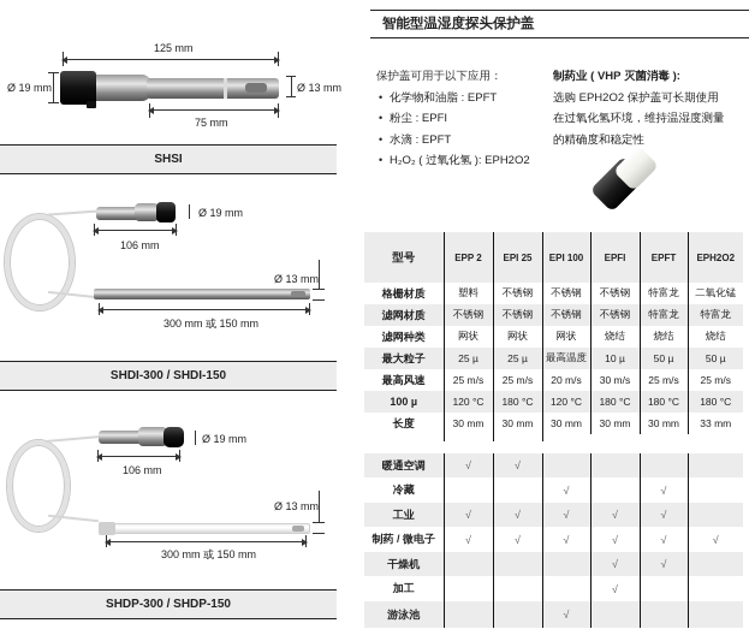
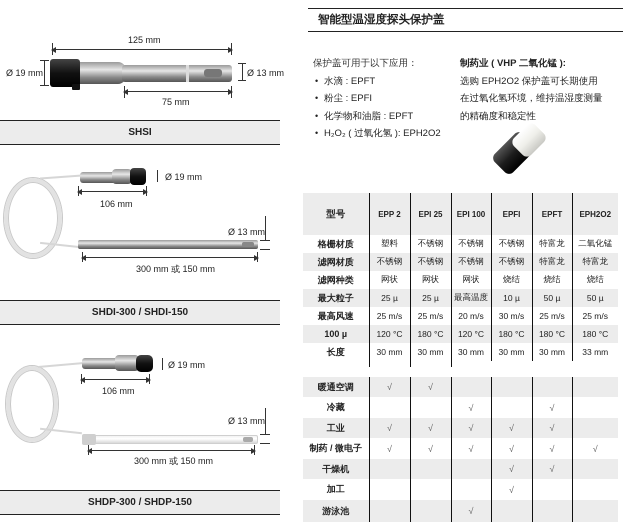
  125 mm
  Ø 19 mm
  Ø 13 mm
  75 mm
  SHSI
  Ø 19 mm
  106 mm
  Ø 13 mm
  300 mm 或 150 mm
  SHDI-300 / SHDI-150
  Ø 19 mm
  106 mm
  Ø 13 mm
  300 mm 或 150 mm
  SHDP-300 / SHDP-150
  智能型温湿度探头保护盖
  保护盖可用于以下应用：
- 化学物和油脂 : EPFT
+ 水滴 : EPFT
  粉尘 : EPFI
- 水滴 : EPFT
+ 化学物和油脂 : EPFT
  H₂O₂ ( 过氧化氢 ): EPH2O2
- 制药业 ( VHP 灭菌消毒 ):
+ 制药业 ( VHP 二氧化锰 ):
  选购 EPH2O2 保护盖可长期使用
  在过氧化氢环境，维持温湿度测量
  的精确度和稳定性
  型号	EPP 2	EPI 25	EPI 100	EPFI	EPFT	EPH2O2
  格栅材质	塑料	不锈钢	不锈钢	不锈钢	特富龙	二氧化锰
  滤网材质	不锈钢	不锈钢	不锈钢	不锈钢	特富龙	特富龙
  滤网种类	网状	网状	网状	烧结	烧结	烧结
  最大粒子	25 µ	25 µ	最高温度	10 µ	50 µ	50 µ
  最高风速	25 m/s	25 m/s	20 m/s	30 m/s	25 m/s	25 m/s
  100 µ	120 °C	180 °C	120 °C	180 °C	180 °C	180 °C
  长度	30 mm	30 mm	30 mm	30 mm	30 mm	33 mm
  暖通空调	√	√
  冷藏			√		√
  工业	√	√	√	√	√
  制药 / 微电子	√	√	√	√	√	√
  干燥机				√	√
  加工				√
  游泳池			√
